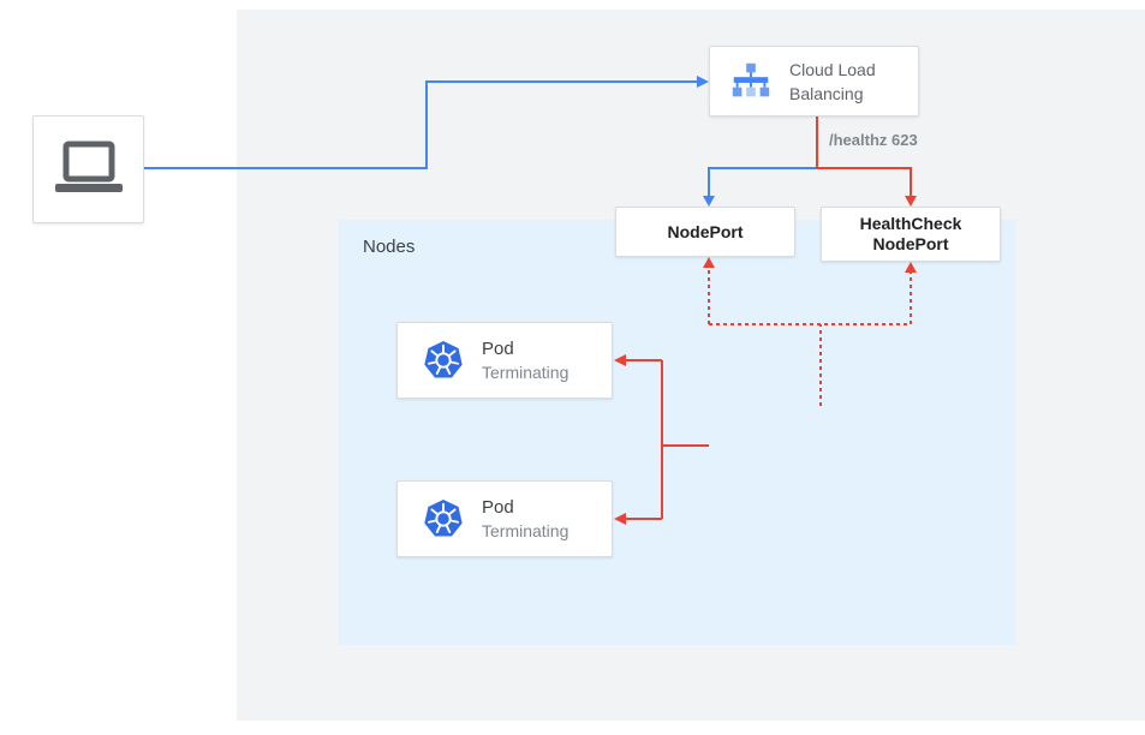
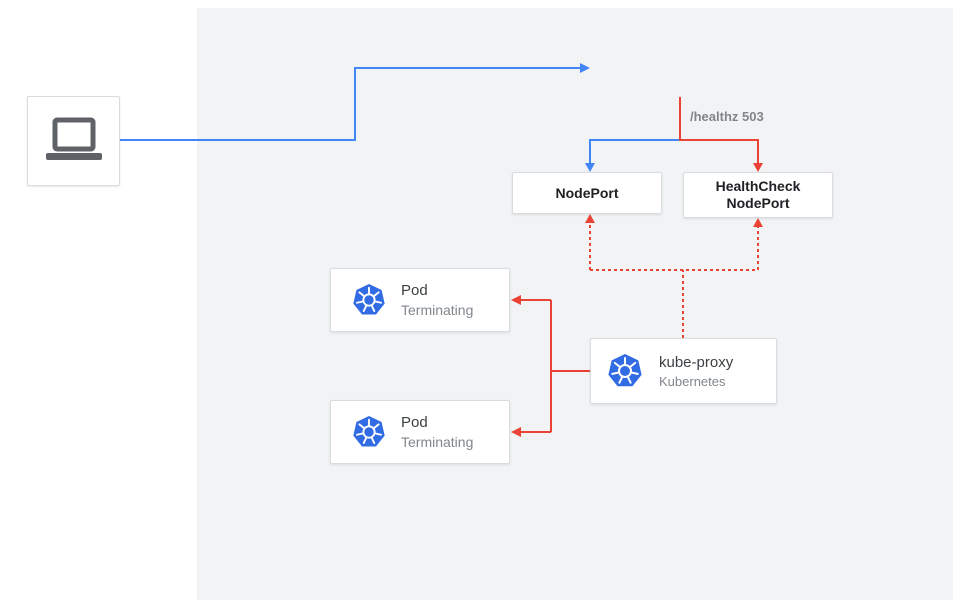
- Nodes
- Cloud Load
- Balancing
- /healthz 623
+ /healthz 503
  NodePort
  HealthCheck
  NodePort
  Pod
  Terminating
  Pod
  Terminating
+ kube-proxy
+ Kubernetes
